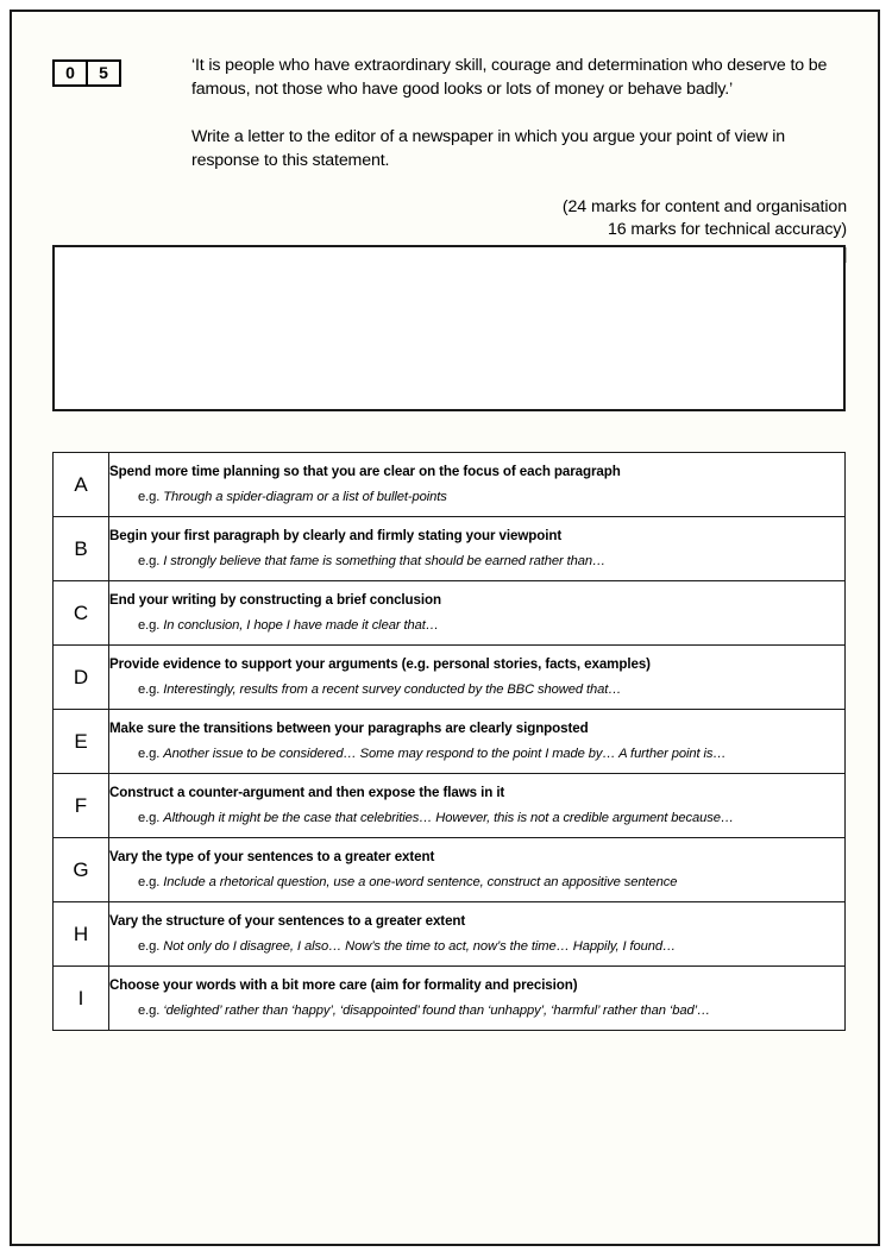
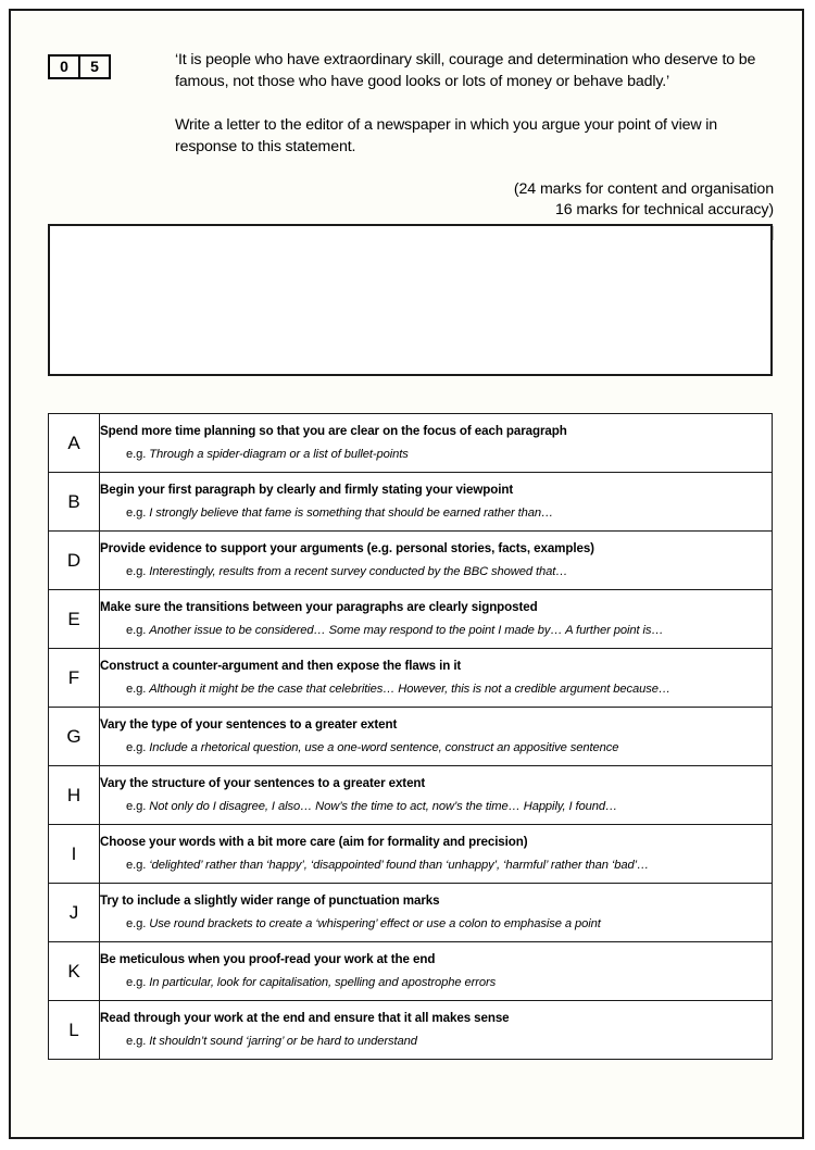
  0
  5
  ‘It is people who have extraordinary skill, courage and determination who deserve to be famous, not those who have good looks or lots of money or behave badly.’
  Write a letter to the editor of a newspaper in which you argue your point of view in response to this statement.
  (24 marks for content and organisation
  16 marks for technical accuracy)
  A	Spend more time planning so that you are clear on the focus of each paragraph e.g. Through a spider-diagram or a list of bullet-points
  B	Begin your first paragraph by clearly and firmly stating your viewpoint e.g. I strongly believe that fame is something that should be earned rather than…
- C	End your writing by constructing a brief conclusion e.g. In conclusion, I hope I have made it clear that…
  D	Provide evidence to support your arguments (e.g. personal stories, facts, examples) e.g. Interestingly, results from a recent survey conducted by the BBC showed that…
  E	Make sure the transitions between your paragraphs are clearly signposted e.g. Another issue to be considered… Some may respond to the point I made by… A further point is…
  F	Construct a counter-argument and then expose the flaws in it e.g. Although it might be the case that celebrities… However, this is not a credible argument because…
  G	Vary the type of your sentences to a greater extent e.g. Include a rhetorical question, use a one-word sentence, construct an appositive sentence
  H	Vary the structure of your sentences to a greater extent e.g. Not only do I disagree, I also… Now’s the time to act, now’s the time… Happily, I found…
  I	Choose your words with a bit more care (aim for formality and precision) e.g. ‘delighted’ rather than ‘happy’, ‘disappointed’ found than ‘unhappy’, ‘harmful’ rather than ‘bad’…
+ J	Try to include a slightly wider range of punctuation marks e.g. Use round brackets to create a ‘whispering’ effect or use a colon to emphasise a point
+ K	Be meticulous when you proof-read your work at the end e.g. In particular, look for capitalisation, spelling and apostrophe errors
+ L	Read through your work at the end and ensure that it all makes sense e.g. It shouldn’t sound ‘jarring’ or be hard to understand
